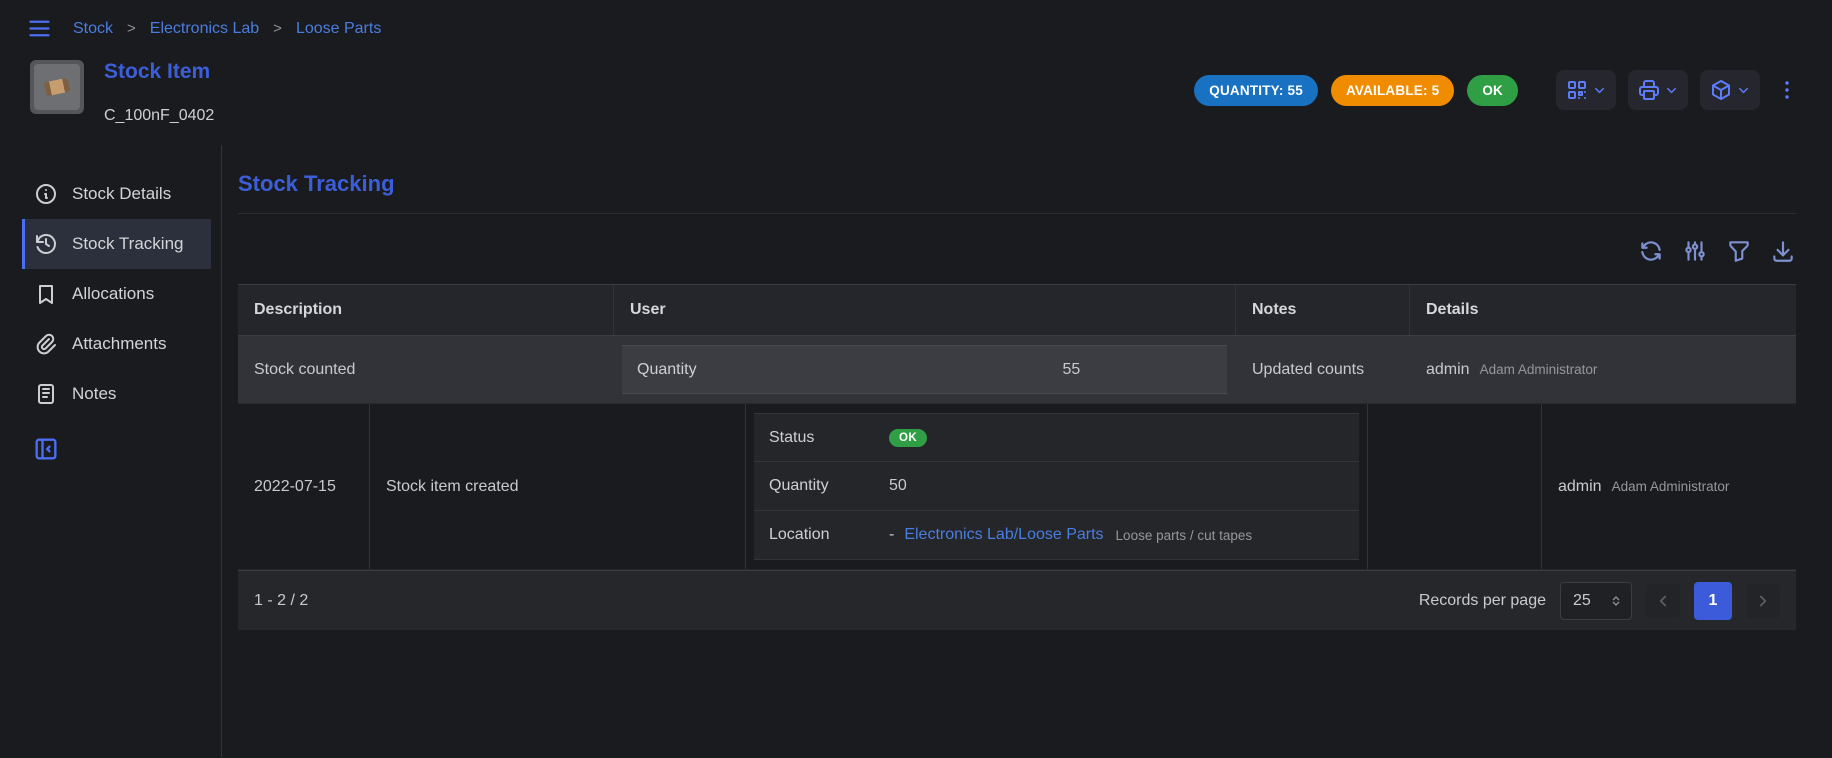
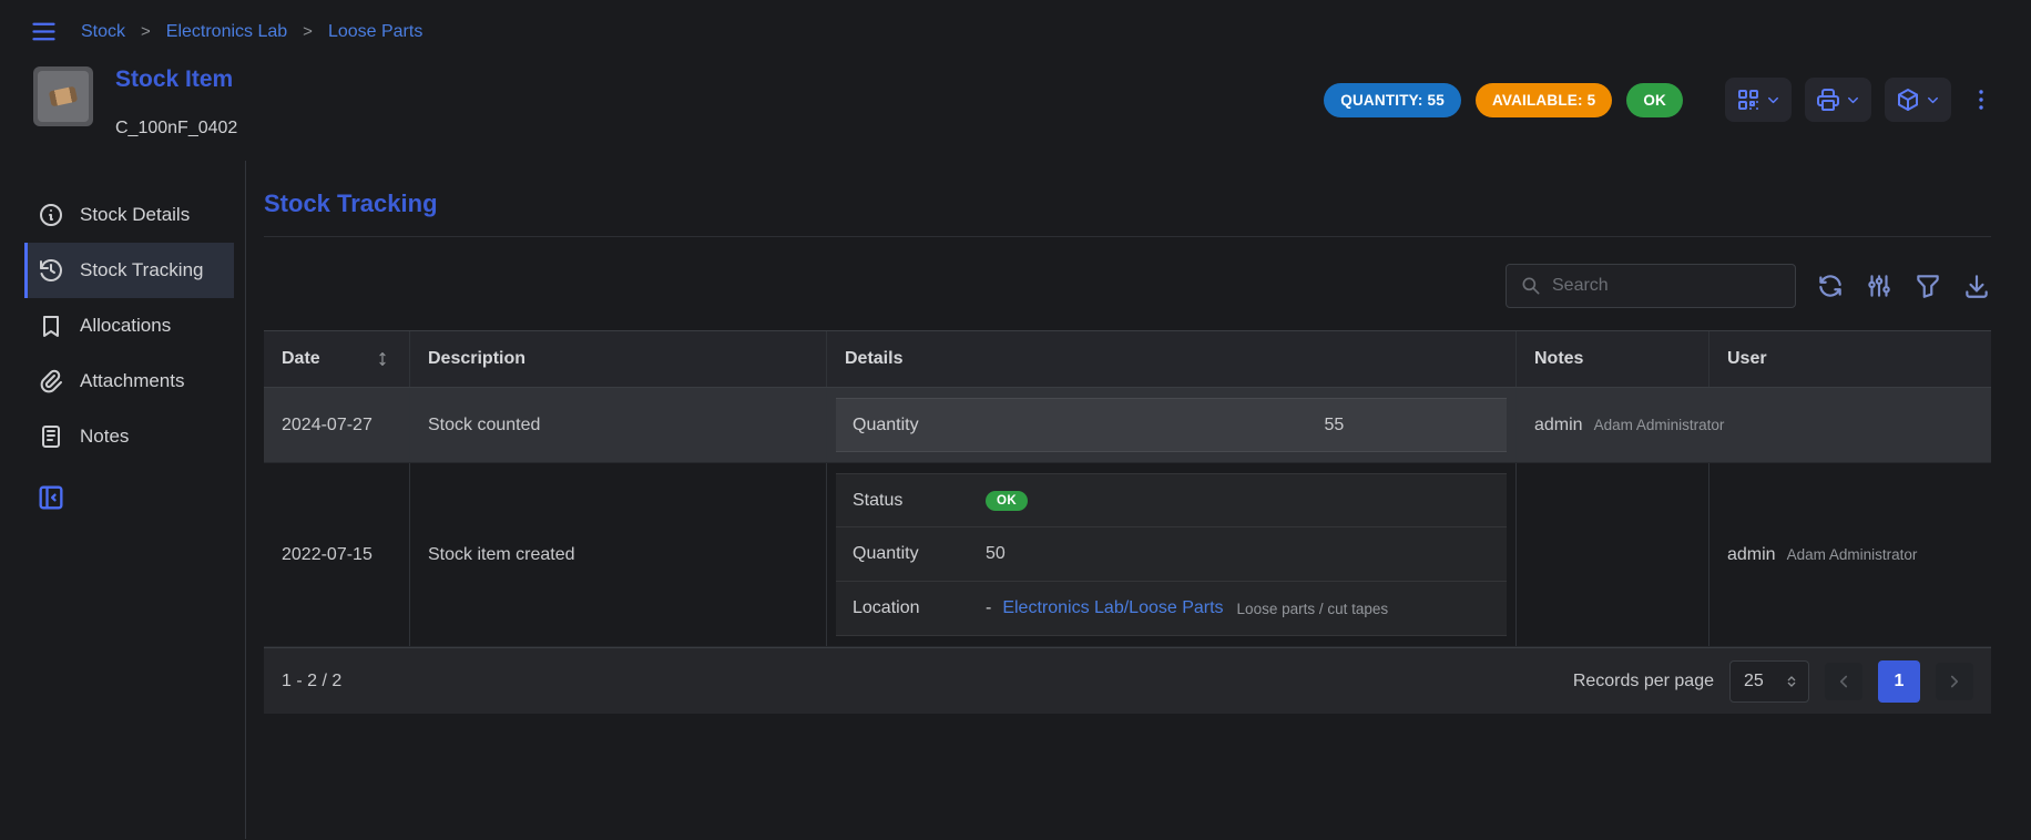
  Stock
  >
  Electronics Lab
  >
  Loose Parts
  Stock Item
  C_100nF_0402
  QUANTITY: 55
  AVAILABLE: 5
  OK
  Stock Details
  Stock Tracking
  Allocations
  Attachments
  Notes
  Stock Tracking
+ Search
+ Date
  Description
- User
+ Details
  Notes
- Details
+ User
+ 2024-07-27
  Stock counted
  Quantity
  55
- Updated counts
  admin
  Adam Administrator
  2022-07-15
  Stock item created
  Status
  OK
  Quantity
  50
  Location
  -
  Electronics Lab/Loose Parts
  Loose parts / cut tapes
  admin
  Adam Administrator
  1 - 2 / 2
  Records per page
  25
  1
